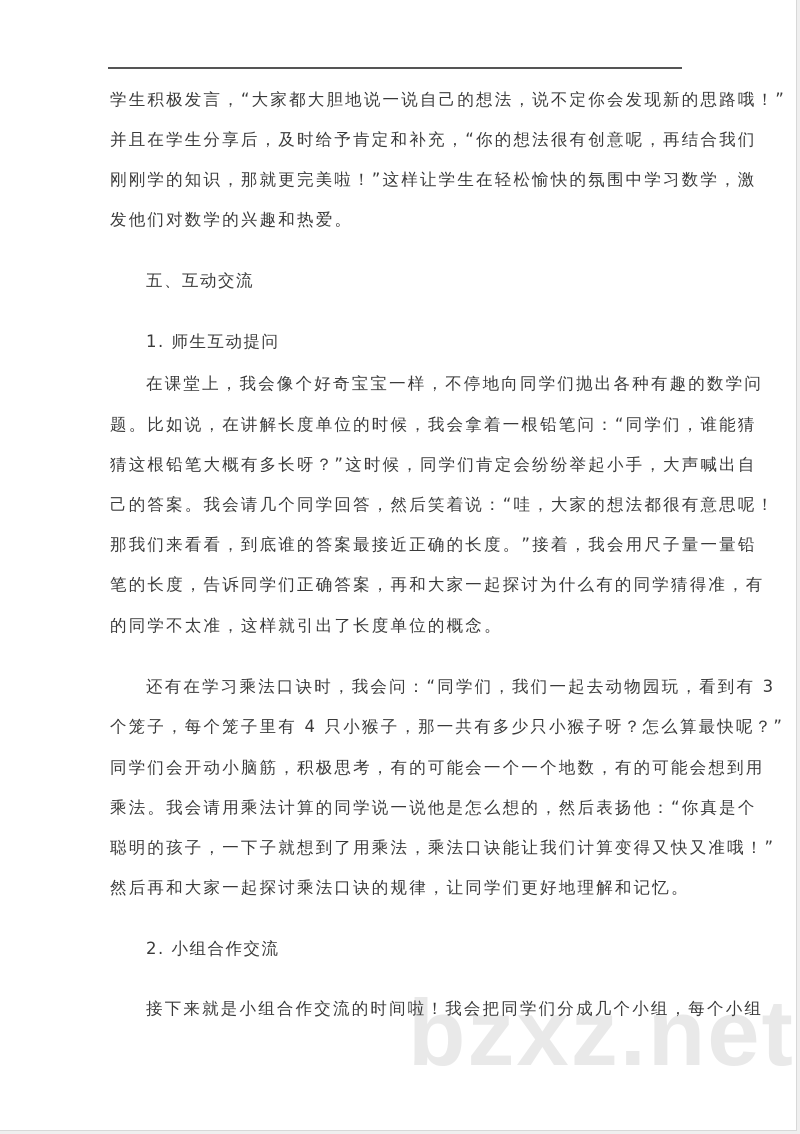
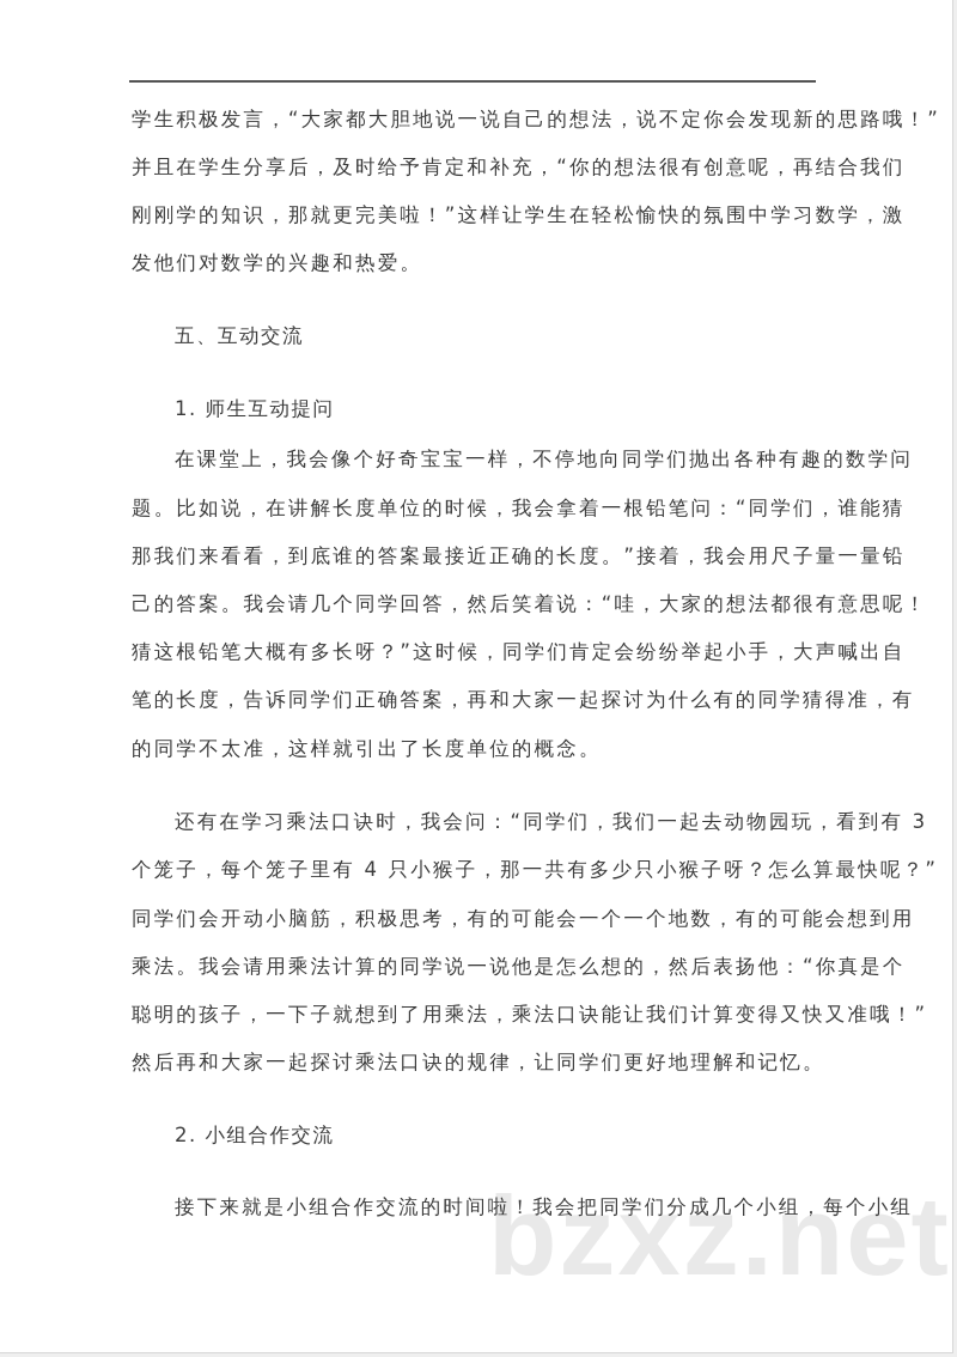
  bzxz.net
  学生积极发言，“大家都大胆地说一说自己的想法，说不定你会发现新的思路哦！”
  并且在学生分享后，及时给予肯定和补充，“你的想法很有创意呢，再结合我们
  刚刚学的知识，那就更完美啦！”这样让学生在轻松愉快的氛围中学习数学，激
  发他们对数学的兴趣和热爱。
  五、互动交流
  1. 师生互动提问
  在课堂上，我会像个好奇宝宝一样，不停地向同学们抛出各种有趣的数学问
  题。比如说，在讲解长度单位的时候，我会拿着一根铅笔问：“同学们，谁能猜
- 猜这根铅笔大概有多长呀？”这时候，同学们肯定会纷纷举起小手，大声喊出自
+ 那我们来看看，到底谁的答案最接近正确的长度。”接着，我会用尺子量一量铅
  己的答案。我会请几个同学回答，然后笑着说：“哇，大家的想法都很有意思呢！
- 那我们来看看，到底谁的答案最接近正确的长度。”接着，我会用尺子量一量铅
+ 猜这根铅笔大概有多长呀？”这时候，同学们肯定会纷纷举起小手，大声喊出自
  笔的长度，告诉同学们正确答案，再和大家一起探讨为什么有的同学猜得准，有
  的同学不太准，这样就引出了长度单位的概念。
  还有在学习乘法口诀时，我会问：“同学们，我们一起去动物园玩，看到有 3
  个笼子，每个笼子里有 4 只小猴子，那一共有多少只小猴子呀？怎么算最快呢？”
  同学们会开动小脑筋，积极思考，有的可能会一个一个地数，有的可能会想到用
  乘法。我会请用乘法计算的同学说一说他是怎么想的，然后表扬他：“你真是个
  聪明的孩子，一下子就想到了用乘法，乘法口诀能让我们计算变得又快又准哦！”
  然后再和大家一起探讨乘法口诀的规律，让同学们更好地理解和记忆。
  2. 小组合作交流
  接下来就是小组合作交流的时间啦！我会把同学们分成几个小组，每个小组
